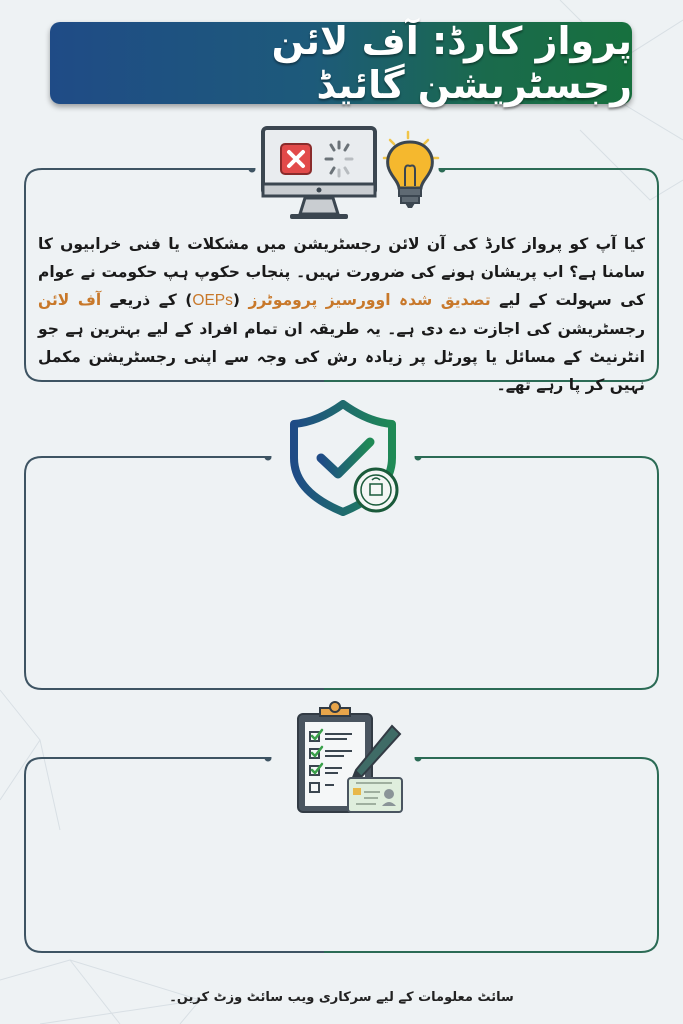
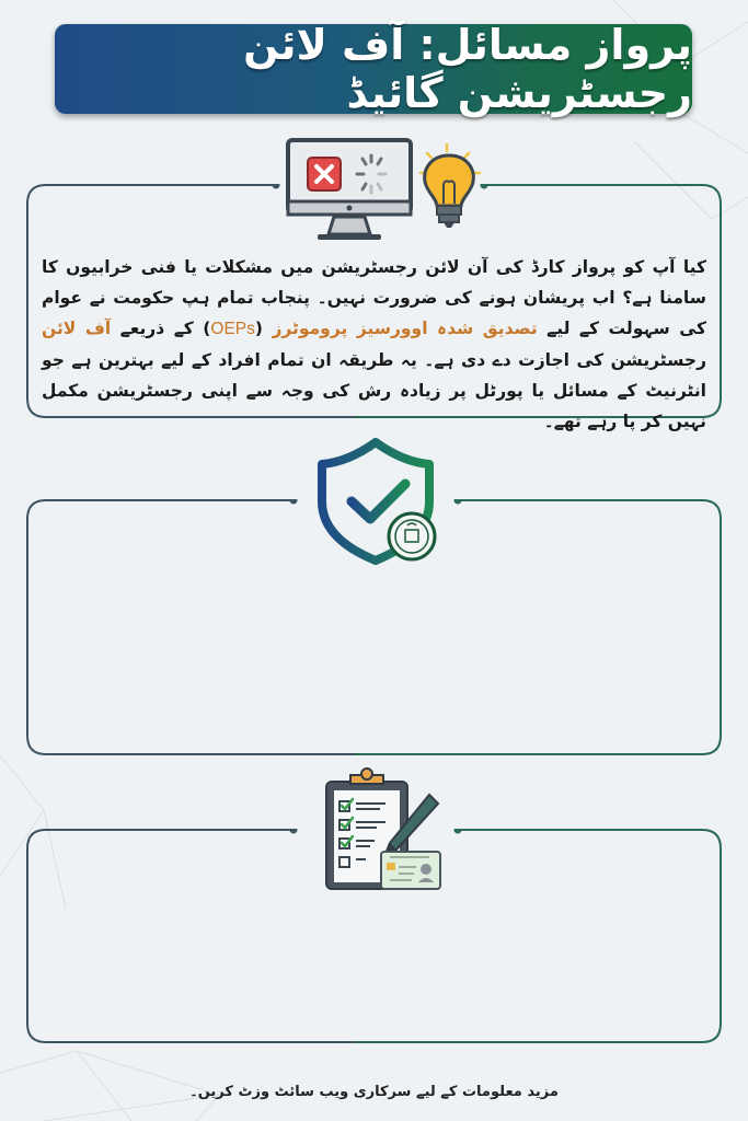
- پرواز کارڈ: آف لائن رجسٹریشن گائیڈ
+ پرواز مسائل: آف لائن رجسٹریشن گائیڈ
- کیا آپ کو پرواز کارڈ کی آن لائن رجسٹریشن میں مشکلات یا فنی خرابیوں کا سامنا ہے؟ اب پریشان ہونے کی ضرورت نہیں۔ پنجاب حکوپ ہپ حکومت نے عوام کی سہولت کے لیے تصدیق شدہ اوورسیز پروموٹرز (OEPs) کے ذریعے آف لائن رجسٹریشن کی اجازت دے دی ہے۔ یہ طریقہ ان تمام افراد کے لیے بہترین ہے جو انٹرنیٹ کے مسائل یا پورٹل پر زیادہ رش کی وجہ سے اپنی رجسٹریشن مکمل نہیں کر پا رہے تھے۔
+ کیا آپ کو پرواز کارڈ کی آن لائن رجسٹریشن میں مشکلات یا فنی خرابیوں کا سامنا ہے؟ اب پریشان ہونے کی ضرورت نہیں۔ پنجاب تمام ہپ حکومت نے عوام کی سہولت کے لیے تصدیق شدہ اوورسیز پروموٹرز (OEPs) کے ذریعے آف لائن رجسٹریشن کی اجازت دے دی ہے۔ یہ طریقہ ان تمام افراد کے لیے بہترین ہے جو انٹرنیٹ کے مسائل یا پورٹل پر زیادہ رش کی وجہ سے اپنی رجسٹریشن مکمل نہیں کر پا رہے تھے۔
- سائٹ معلومات کے لیے سرکاری ویب سائٹ وزٹ کریں۔
+ مزید معلومات کے لیے سرکاری ویب سائٹ وزٹ کریں۔
